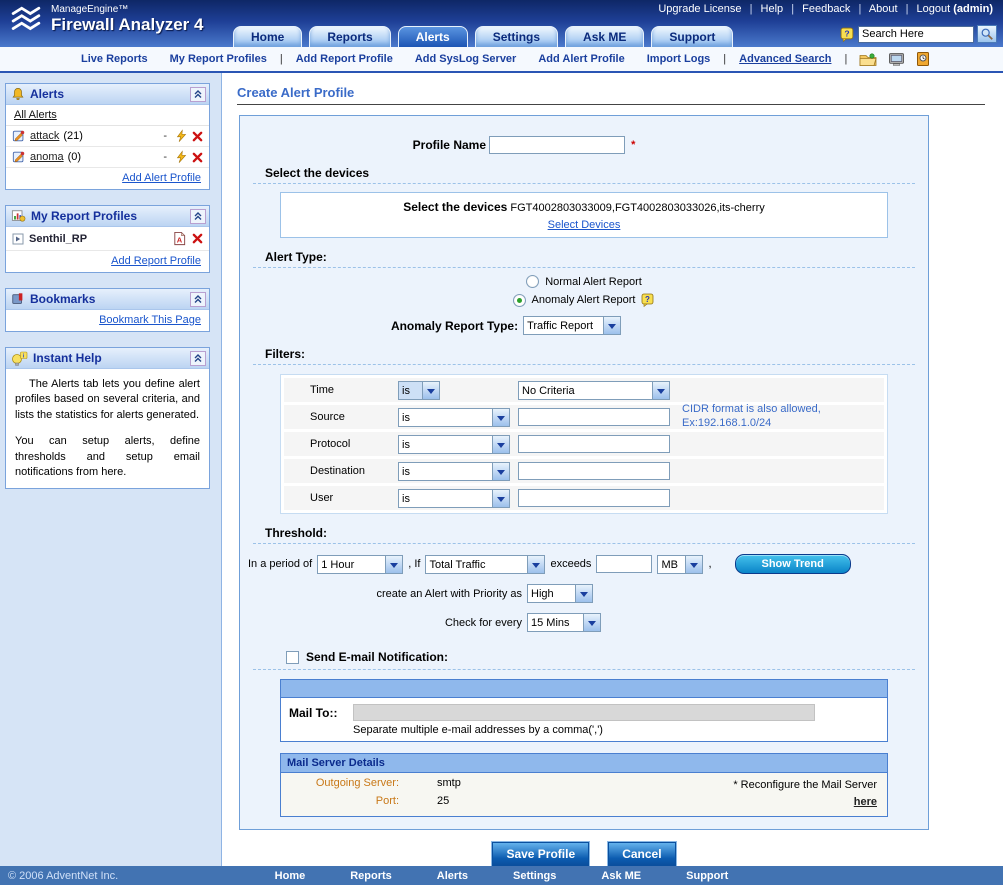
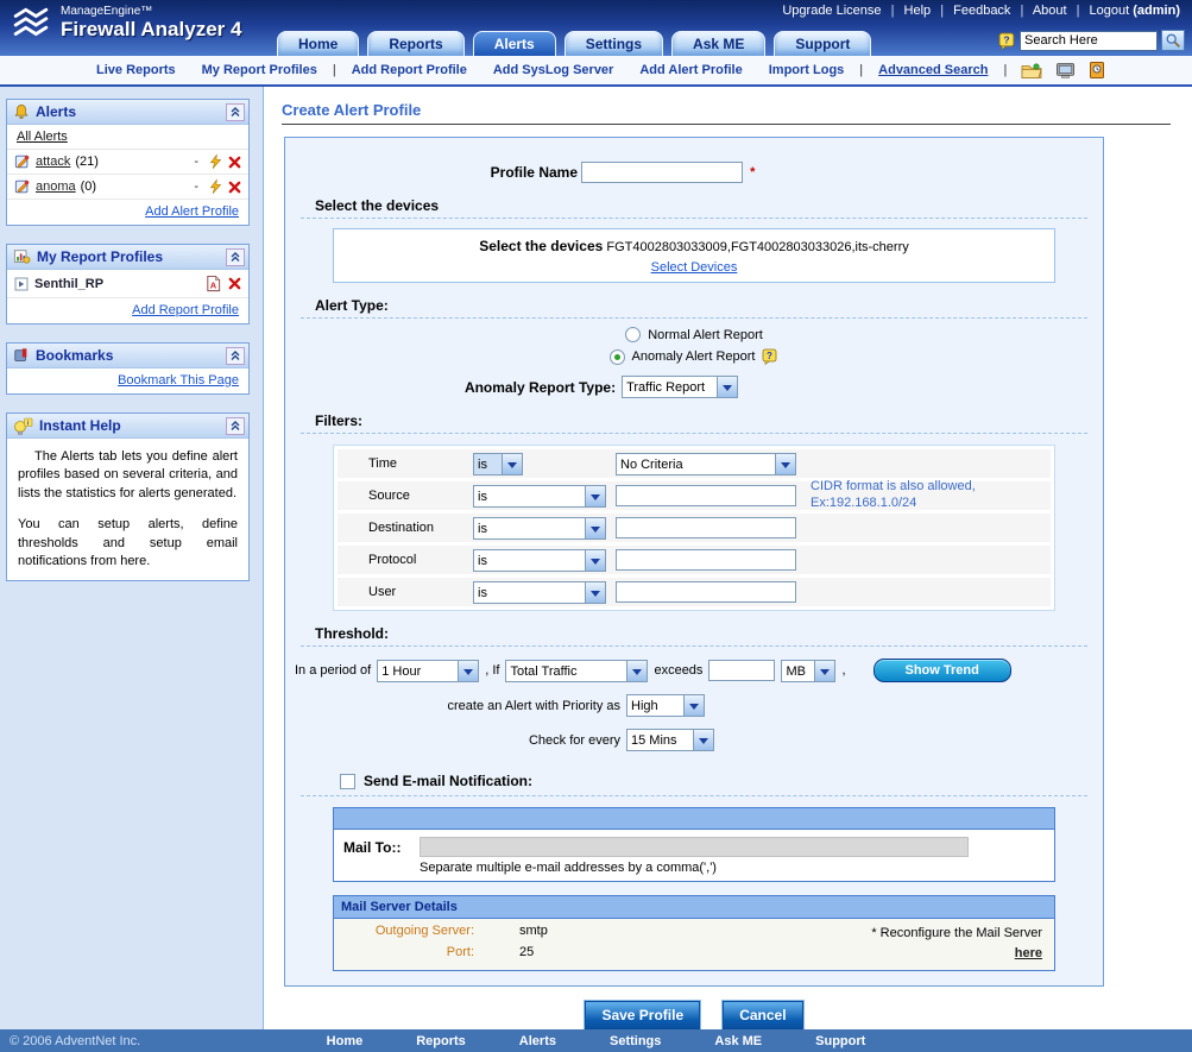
  ManageEngine™
  Firewall Analyzer 4
  Upgrade License | Help | Feedback | About | Logout (admin)
  Home
  Reports
  Alerts
  Settings
  Ask ME
  Support
  ?
  Search Here
  Live Reports
  My Report Profiles
  |
  Add Report Profile
  Add SysLog Server
  Add Alert Profile
  Import Logs
  |
  Advanced Search
  |
  Alerts
  All Alerts
  attack
  (21)
  -
  anoma
  (0)
  -
  Add Alert Profile
  My Report Profiles
  Senthil_RP
  A
  Add Report Profile
  Bookmarks
  Bookmark This Page
  Instant Help
  The Alerts tab lets you define alert profiles based on several criteria, and lists the statistics for alerts generated.
  You can setup alerts, define thresholds and setup email notifications from here.
  Create Alert Profile
  Profile Name
  *
  Select the devices
  Select the devices FGT4002803033009,FGT4002803033026,its-cherry
  Select Devices
  Alert Type:
  Normal Alert Report
  Anomaly Alert Report
  ?
  Anomaly Report Type:
  Traffic Report
  Filters:
  Time
  is
  No Criteria
  Source
  is
  CIDR format is also allowed,
  Ex:192.168.1.0/24
- Protocol
+ Destination
  is
- Destination
+ Protocol
  is
  User
  is
  Threshold:
  In a period of
  1 Hour
  , If
  Total Traffic
  exceeds
  MB
  ,
  Show Trend
  create an Alert with Priority as
  High
  Check for every
  15 Mins
  Send E-mail Notification:
  Mail To::
  Separate multiple e-mail addresses by a comma(',')
  Mail Server Details
  Outgoing Server:
  smtp
  Port:
  25
  * Reconfigure the Mail Server
  here
  Save Profile Cancel
  © 2006 AdventNet Inc.
  Home
  Reports
  Alerts
  Settings
  Ask ME
  Support
